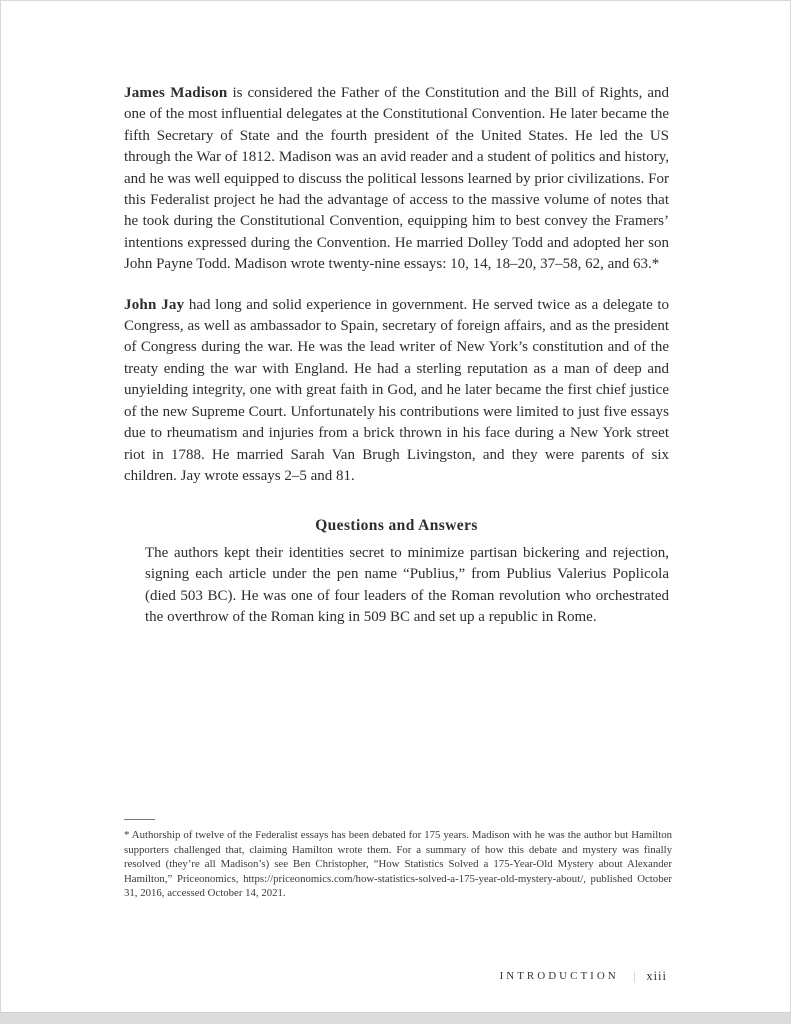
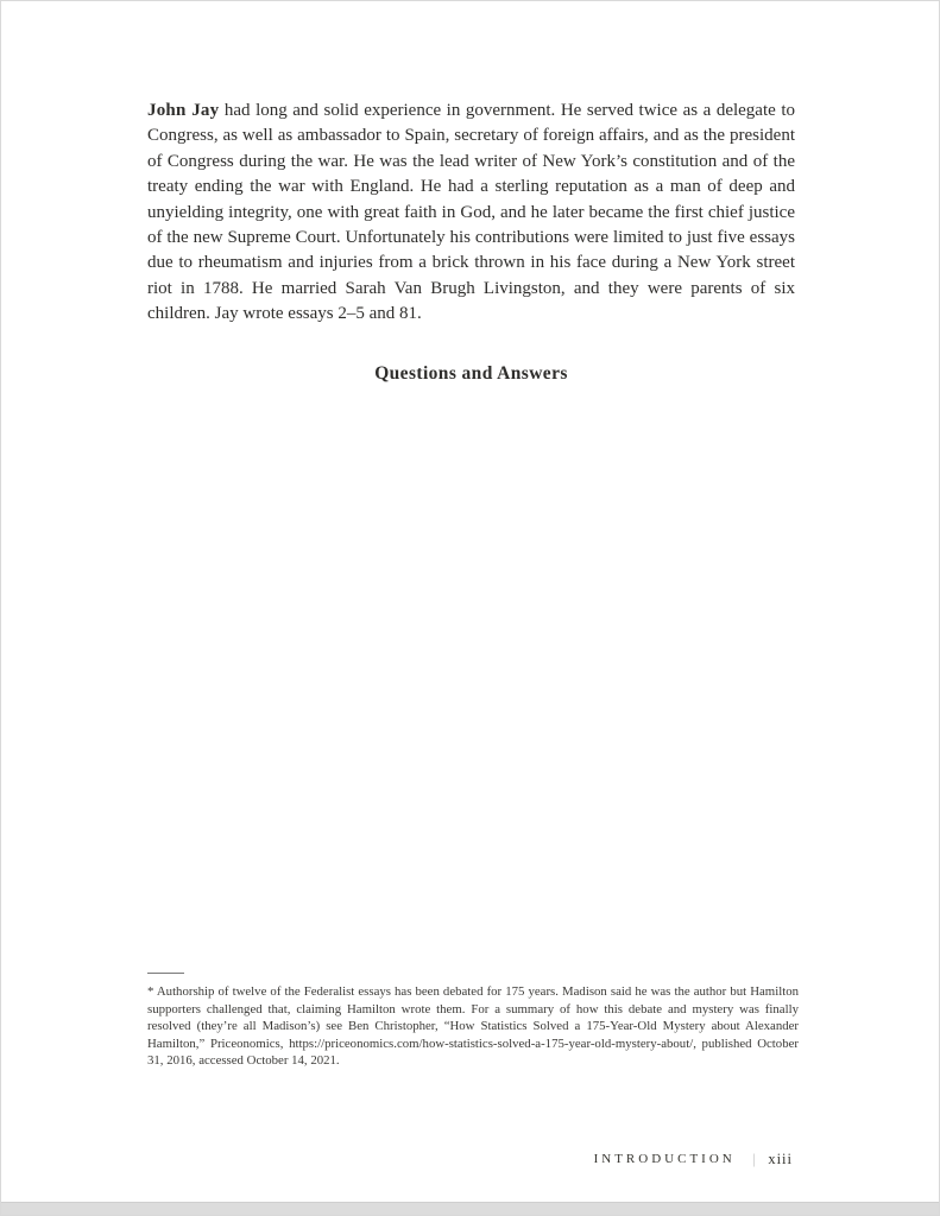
- James Madison is considered the Father of the Constitution and the Bill of Rights, and one of the most influential delegates at the Constitutional Convention. He later became the fifth Secretary of State and the fourth president of the United States. He led the US through the War of 1812. Madison was an avid reader and a student of politics and history, and he was well equipped to discuss the political lessons learned by prior civilizations. For this Federalist project he had the advantage of access to the massive volume of notes that he took during the Constitutional Convention, equipping him to best convey the Framers’ intentions expressed during the Convention. He married Dolley Todd and adopted her son John Payne Todd. Madison wrote twenty-nine essays: 10, 14, 18–20, 37–58, 62, and 63.*
  John Jay had long and solid experience in government. He served twice as a delegate to Congress, as well as ambassador to Spain, secretary of foreign affairs, and as the president of Congress during the war. He was the lead writer of New York’s constitution and of the treaty ending the war with England. He had a sterling reputation as a man of deep and unyielding integrity, one with great faith in God, and he later became the first chief justice of the new Supreme Court. Unfortunately his contributions were limited to just five essays due to rheumatism and injuries from a brick thrown in his face during a New York street riot in 1788. He married Sarah Van Brugh Livingston, and they were parents of six children. Jay wrote essays 2–5 and 81.
  Questions and Answers
- The authors kept their identities secret to minimize partisan bickering and rejection, signing each article under the pen name “Publius,” from Publius Valerius Poplicola (died 503 BC). He was one of four leaders of the Roman revolution who orchestrated the overthrow of the Roman king in 509 BC and set up a republic in Rome.
- * Authorship of twelve of the Federalist essays has been debated for 175 years. Madison with he was the author but Hamilton supporters challenged that, claiming Hamilton wrote them. For a summary of how this debate and mystery was finally resolved (they’re all Madison’s) see Ben Christopher, “How Statistics Solved a 175-Year-Old Mystery about Alexander Hamilton,” Priceonomics, https://priceonomics.com/how-statistics-solved-a-175-year-old-mystery-about/, published October 31, 2016, accessed October 14, 2021.
+ * Authorship of twelve of the Federalist essays has been debated for 175 years. Madison said he was the author but Hamilton supporters challenged that, claiming Hamilton wrote them. For a summary of how this debate and mystery was finally resolved (they’re all Madison’s) see Ben Christopher, “How Statistics Solved a 175-Year-Old Mystery about Alexander Hamilton,” Priceonomics, https://priceonomics.com/how-statistics-solved-a-175-year-old-mystery-about/, published October 31, 2016, accessed October 14, 2021.
  INTRODUCTION
  |
  xiii
